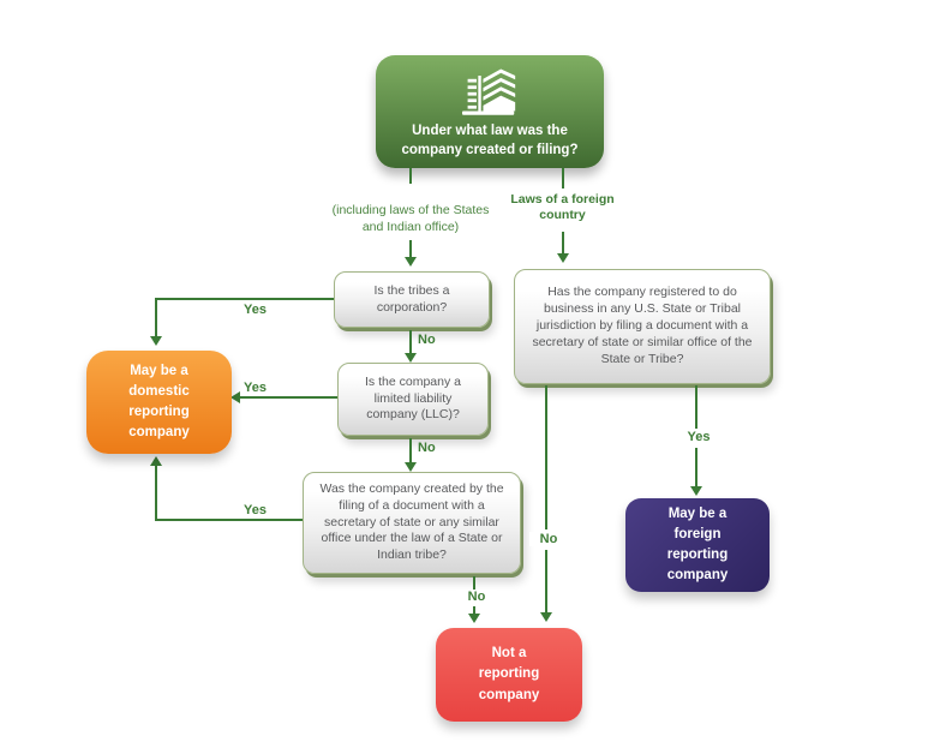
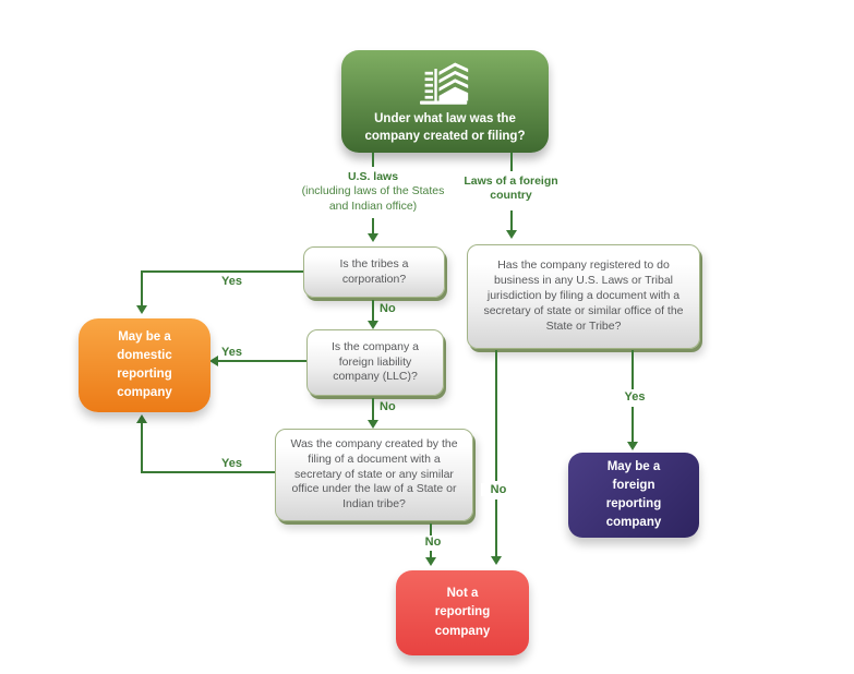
  Under what law was the company created or filing?
+ U.S. laws
  (including laws of the States and Indian office)
  Laws of a foreign country
  Is the tribes a corporation?
  No
- Is the company a limited liability company (LLC)?
+ Is the company a foreign liability company (LLC)?
  No
  Was the company created by the filing of a document with a secretary of state or any similar office under the law of a State or Indian tribe?
  No
  Yes
  Yes
  Yes
  May be a domestic reporting company
- Has the company registered to do business in any U.S. State or Tribal jurisdiction by filing a document with a secretary of state or similar office of the State or Tribe?
+ Has the company registered to do business in any U.S. Laws or Tribal jurisdiction by filing a document with a secretary of state or similar office of the State or Tribe?
  No
  Yes
  May be a foreign reporting company
  Not a reporting company
